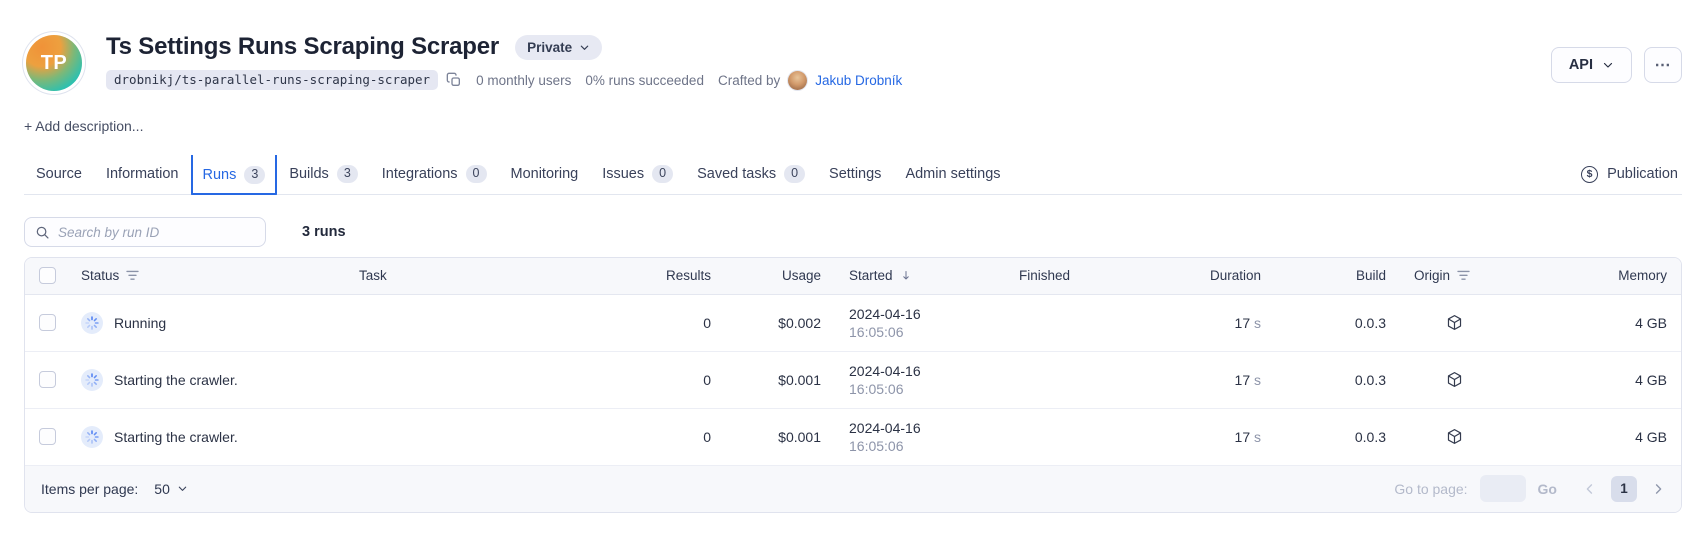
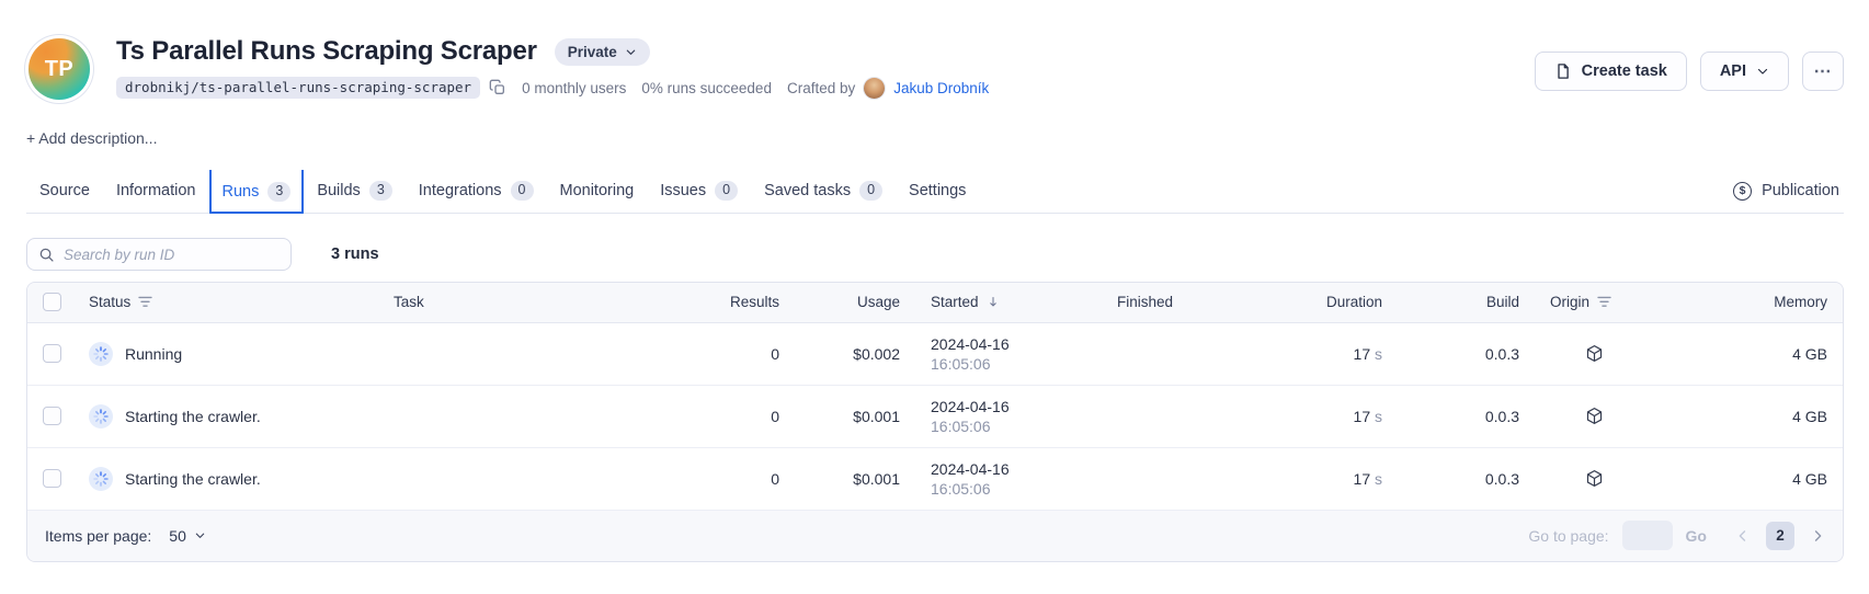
  TP
- Ts Settings Runs Scraping Scraper
+ Ts Parallel Runs Scraping Scraper
  Private
  drobnikj/ts-parallel-runs-scraping-scraper
  0 monthly users
  0% runs succeeded
  Crafted by
  Jakub Drobník
+ Create task
  API
  ⋯
  + Add description...
  Source
  Information
  Runs
  3
  Builds
  3
  Integrations
  0
  Monitoring
  Issues
  0
  Saved tasks
  0
  Settings
- Admin settings
  $
  Publication
  Search by run ID
  3 runs
  	Status	Task	Results	Usage	Started	Finished	Duration	Build	Origin	Memory
  	Running		0	$0.002	2024-04-16 16:05:06		17 s	0.0.3		4 GB
  	Starting the crawler.		0	$0.001	2024-04-16 16:05:06		17 s	0.0.3		4 GB
  	Starting the crawler.		0	$0.001	2024-04-16 16:05:06		17 s	0.0.3		4 GB
  Items per page:
  50
  Go to page:
  Go
- 1
+ 2
